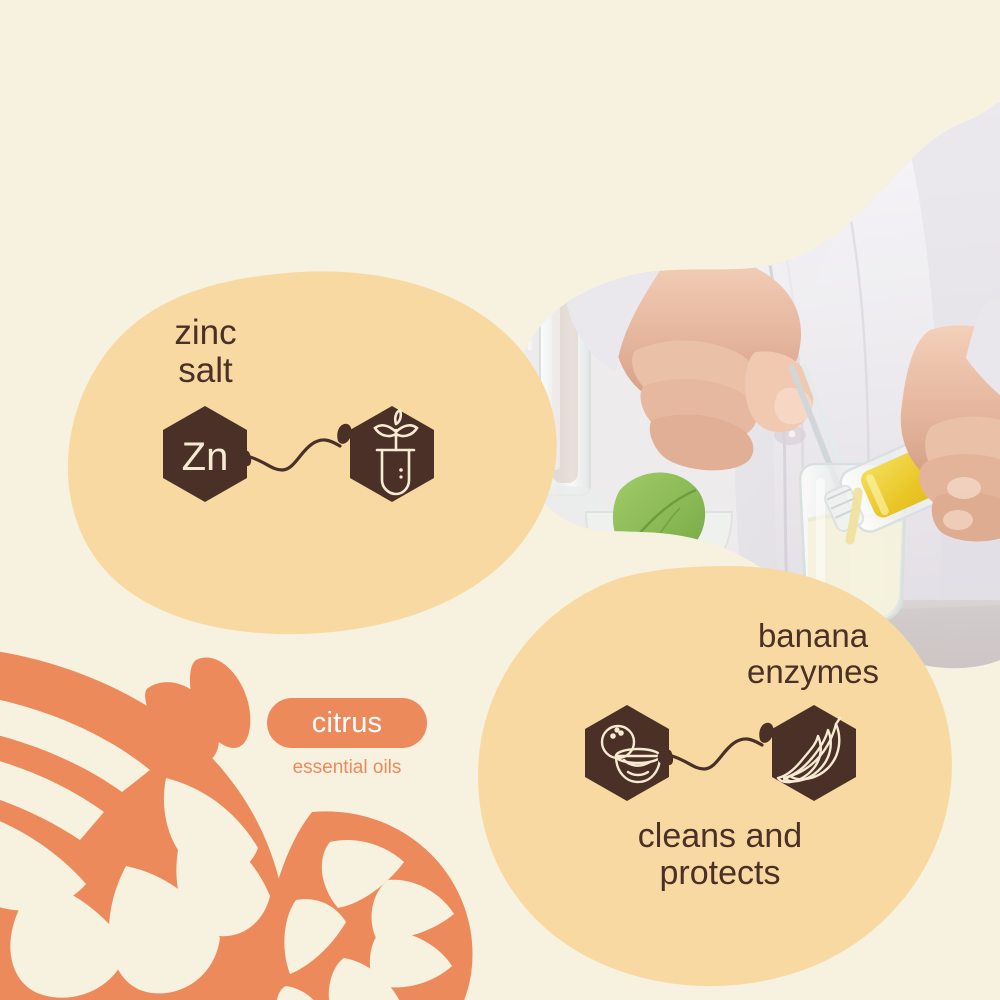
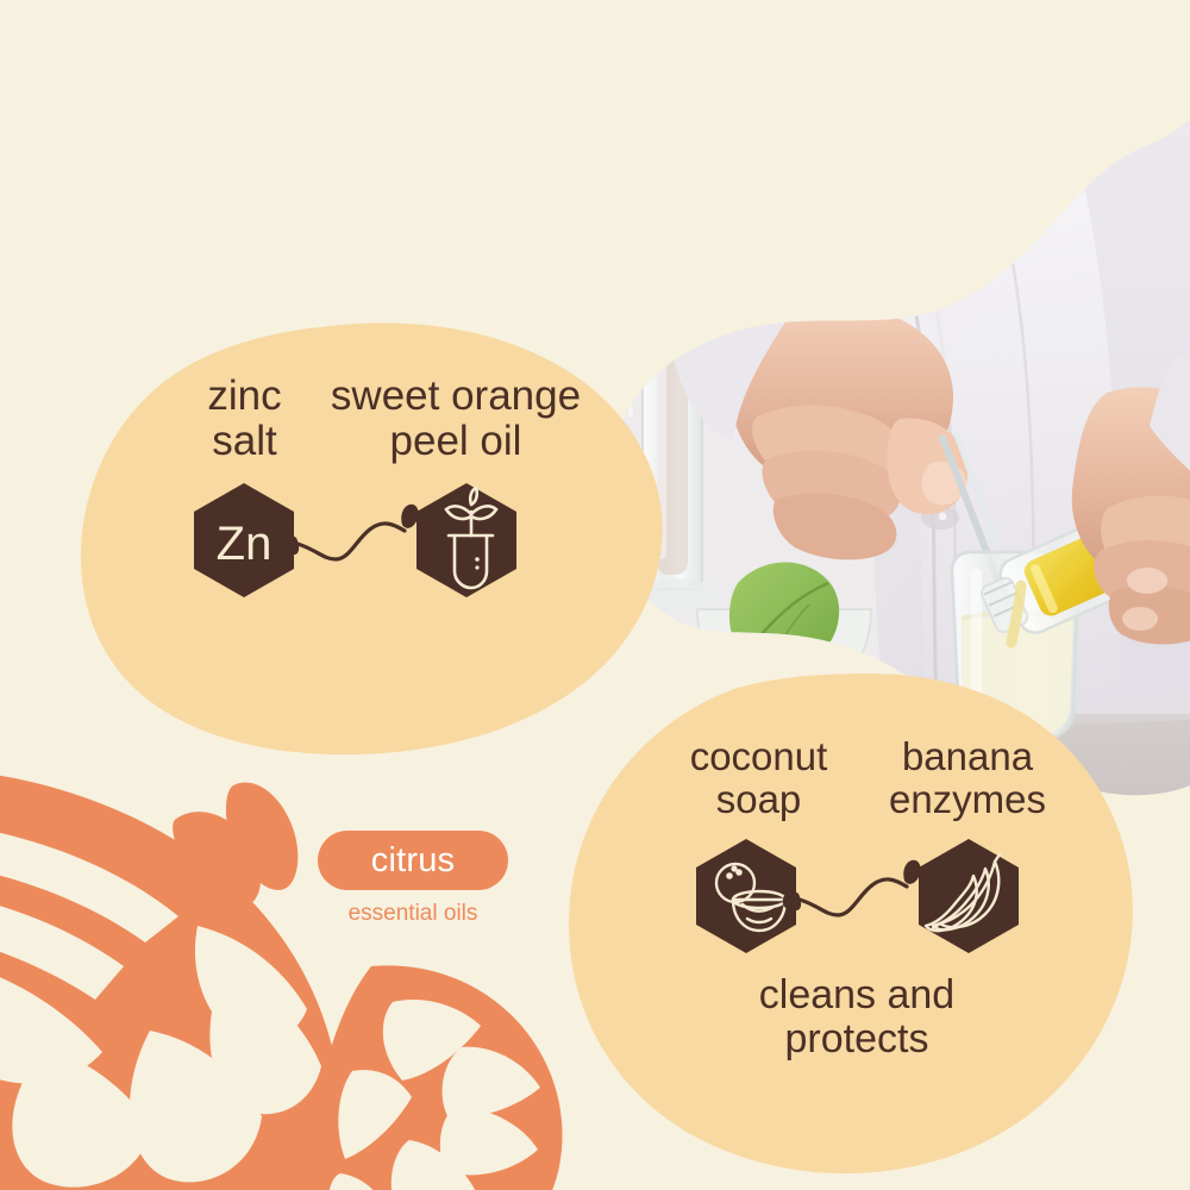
  Zn
  zinc
  salt
+ sweet orange
+ peel oil
+ coconut
+ soap
  banana
  enzymes
  cleans and
  protects
  citrus
  essential oils
